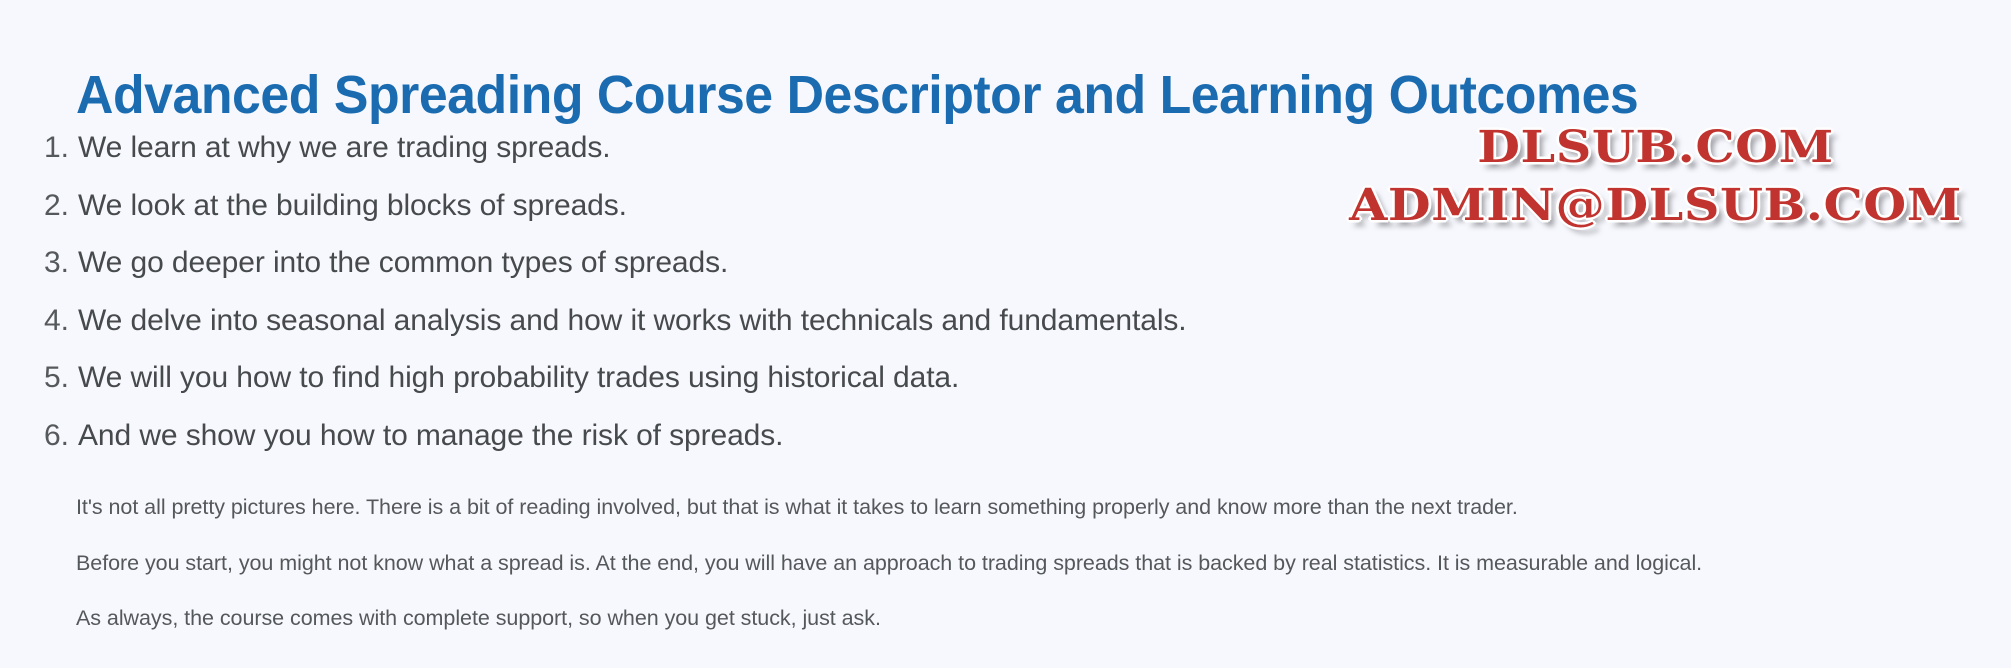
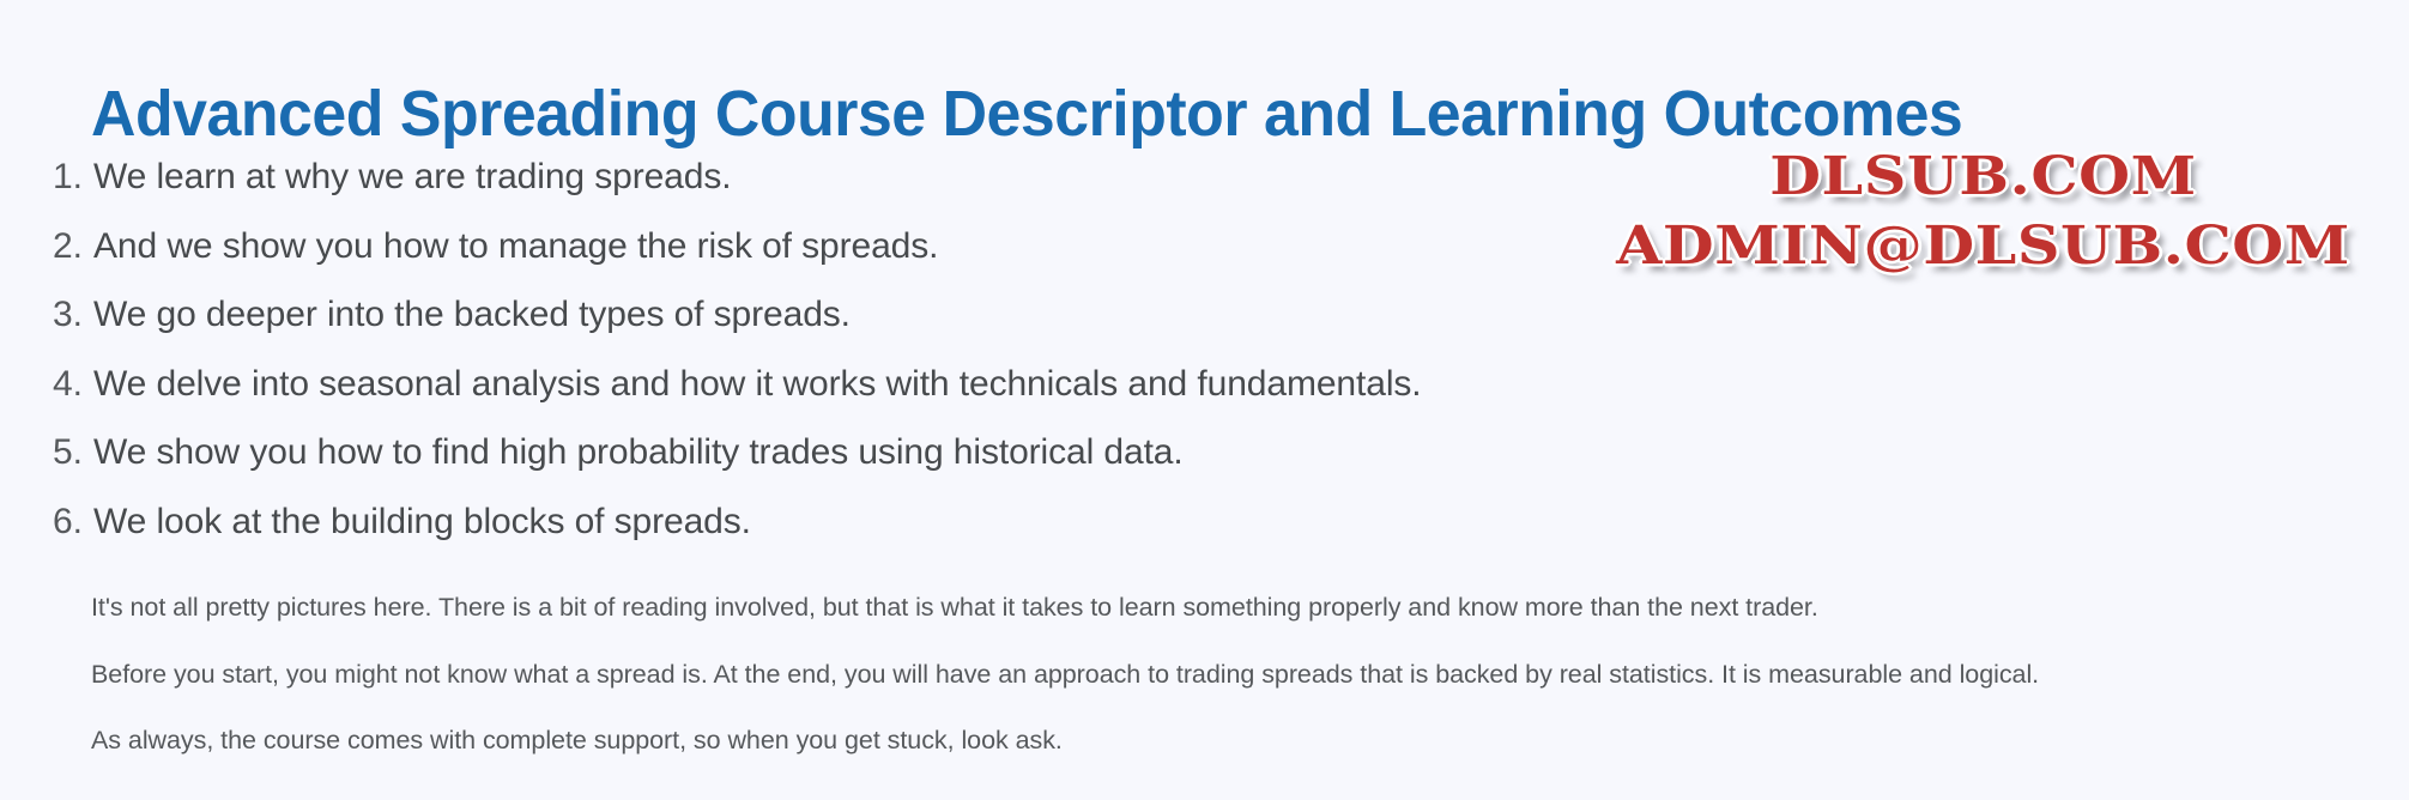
  Advanced Spreading Course Descriptor and Learning Outcomes
  1.
  We learn at why we are trading spreads.
  2.
- We look at the building blocks of spreads.
+ And we show you how to manage the risk of spreads.
  3.
- We go deeper into the common types of spreads.
+ We go deeper into the backed types of spreads.
  4.
  We delve into seasonal analysis and how it works with technicals and fundamentals.
  5.
- We will you how to find high probability trades using historical data.
+ We show you how to find high probability trades using historical data.
  6.
- And we show you how to manage the risk of spreads.
+ We look at the building blocks of spreads.
  It's not all pretty pictures here. There is a bit of reading involved, but that is what it takes to learn something properly and know more than the next trader.
  Before you start, you might not know what a spread is. At the end, you will have an approach to trading spreads that is backed by real statistics. It is measurable and logical.
- As always, the course comes with complete support, so when you get stuck, just ask.
+ As always, the course comes with complete support, so when you get stuck, look ask.
  DLSUB.COM
  ADMIN@DLSUB.COM
